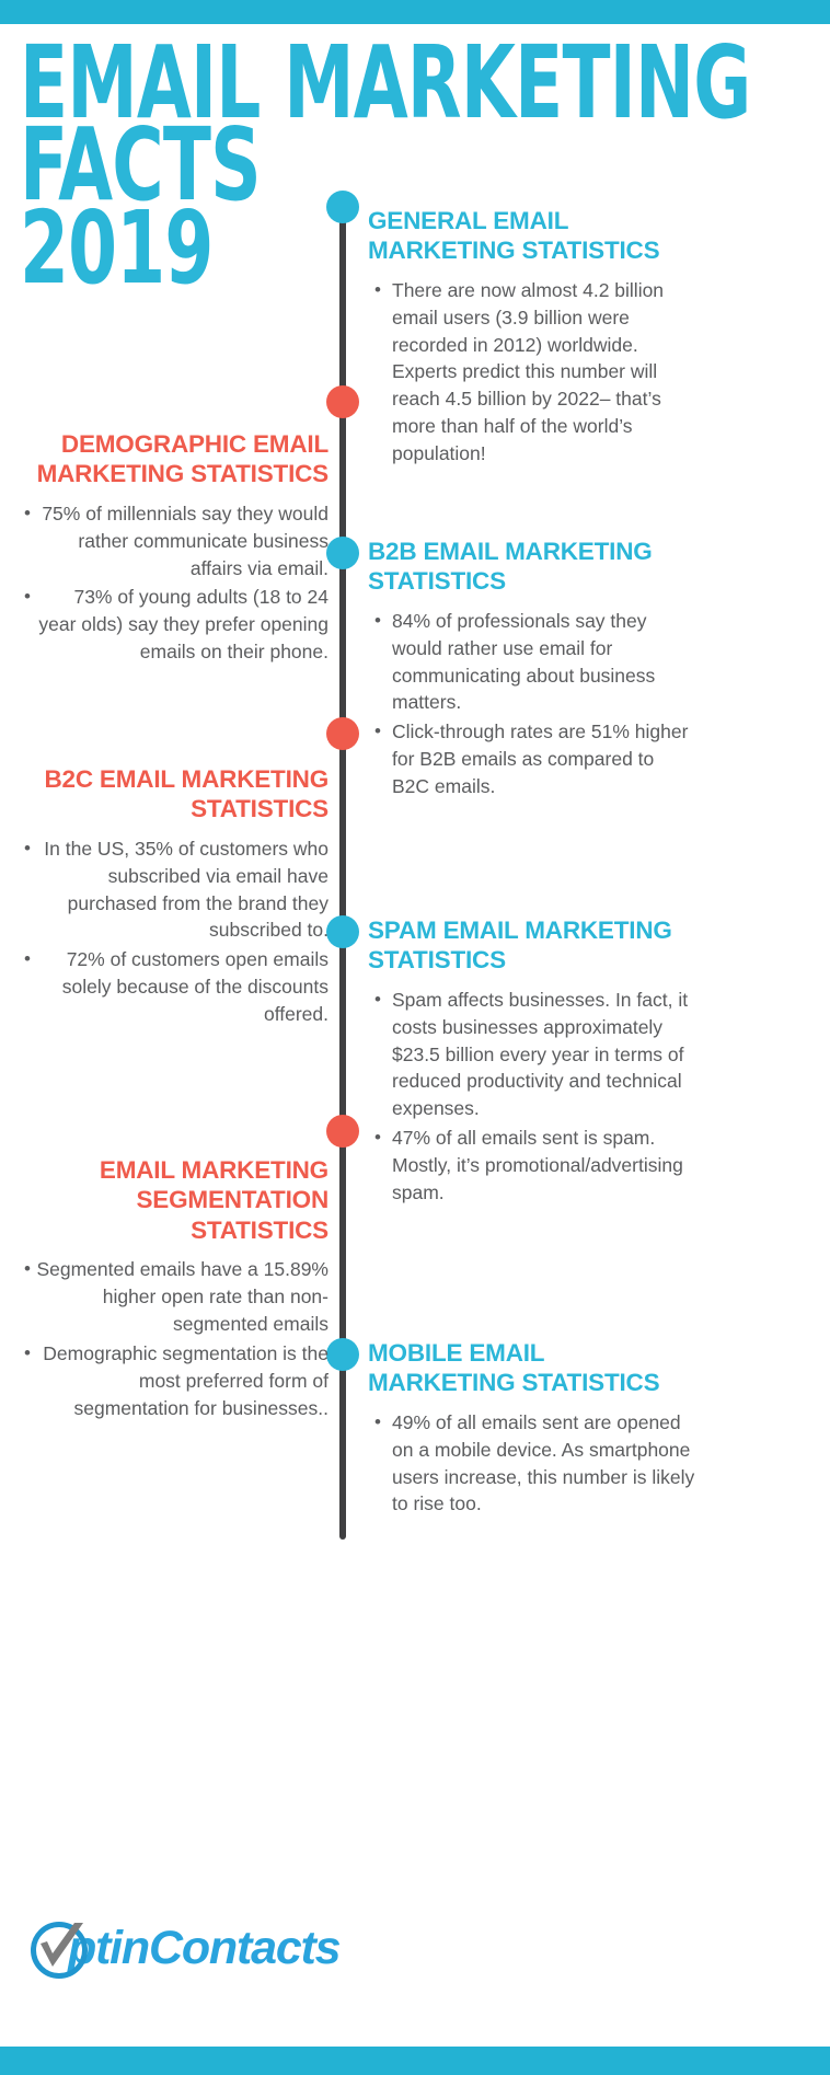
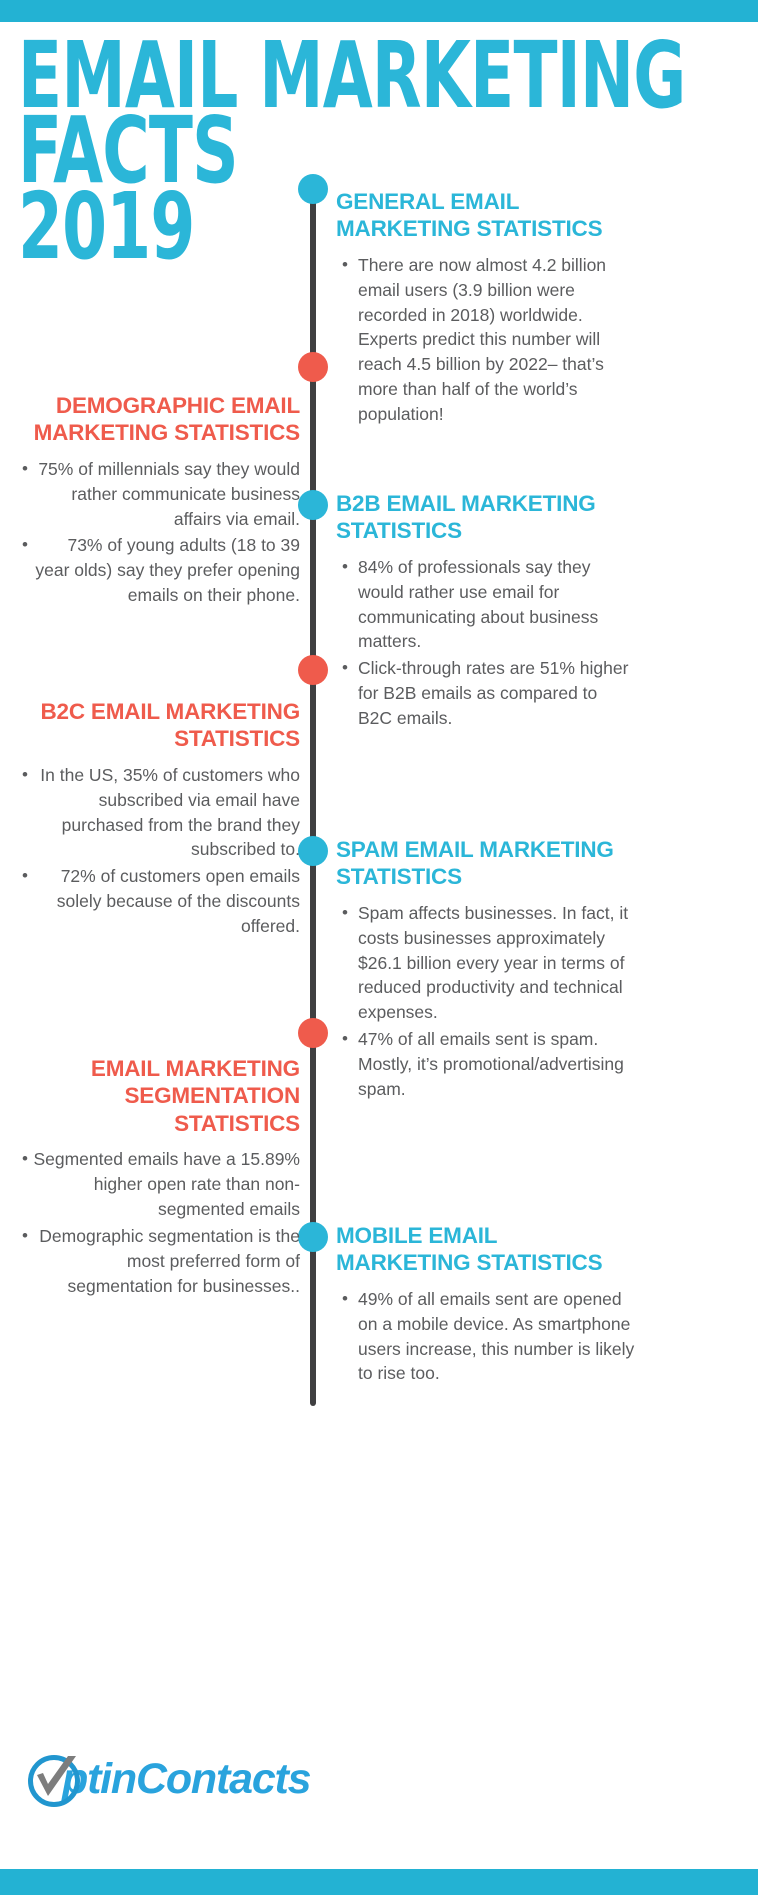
  EMAIL MARKETING
  FACTS
  2019
  GENERAL EMAIL MARKETING STATISTICS
- There are now almost 4.2 billion email users (3.9 billion were recorded in 2012) worldwide. Experts predict this number will reach 4.5 billion by 2022– that’s more than half of the world’s population!
+ There are now almost 4.2 billion email users (3.9 billion were recorded in 2018) worldwide. Experts predict this number will reach 4.5 billion by 2022– that’s more than half of the world’s population!
  DEMOGRAPHIC EMAIL MARKETING STATISTICS
  75% of millennials say they would rather communicate business affairs via email.
- 73% of young adults (18 to 24 year olds) say they prefer opening emails on their phone.
+ 73% of young adults (18 to 39 year olds) say they prefer opening emails on their phone.
  B2B EMAIL MARKETING STATISTICS
  84% of professionals say they would rather use email for communicating about business matters.
  Click-through rates are 51% higher for B2B emails as compared to B2C emails.
  B2C EMAIL MARKETING STATISTICS
  In the US, 35% of customers who subscribed via email have purchased from the brand they subscribed to.
  72% of customers open emails solely because of the discounts offered.
  SPAM EMAIL MARKETING STATISTICS
- Spam affects businesses. In fact, it costs businesses approximately $23.5 billion every year in terms of reduced productivity and technical expenses.
+ Spam affects businesses. In fact, it costs businesses approximately $26.1 billion every year in terms of reduced productivity and technical expenses.
  47% of all emails sent is spam. Mostly, it’s promotional/advertising spam.
  EMAIL MARKETING SEGMENTATION STATISTICS
  Segmented emails have a 15.89% higher open rate than non-segmented emails
  Demographic segmentation is the most preferred form of segmentation for businesses..
  MOBILE EMAIL MARKETING STATISTICS
  49% of all emails sent are opened on a mobile device. As smartphone users increase, this number is likely to rise too.
  ptinContacts
